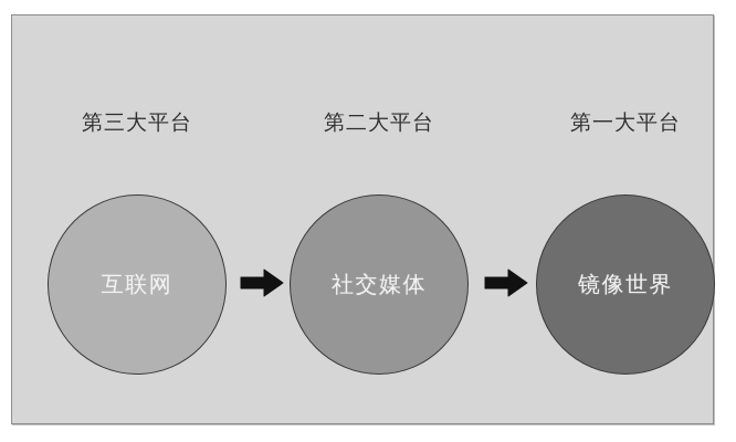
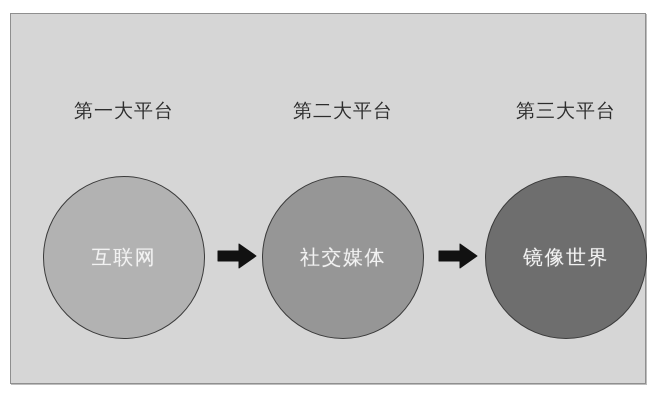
- 第三大平台
+ 第一大平台
  第二大平台
- 第一大平台
+ 第三大平台
  互联网
  社交媒体
  镜像世界
